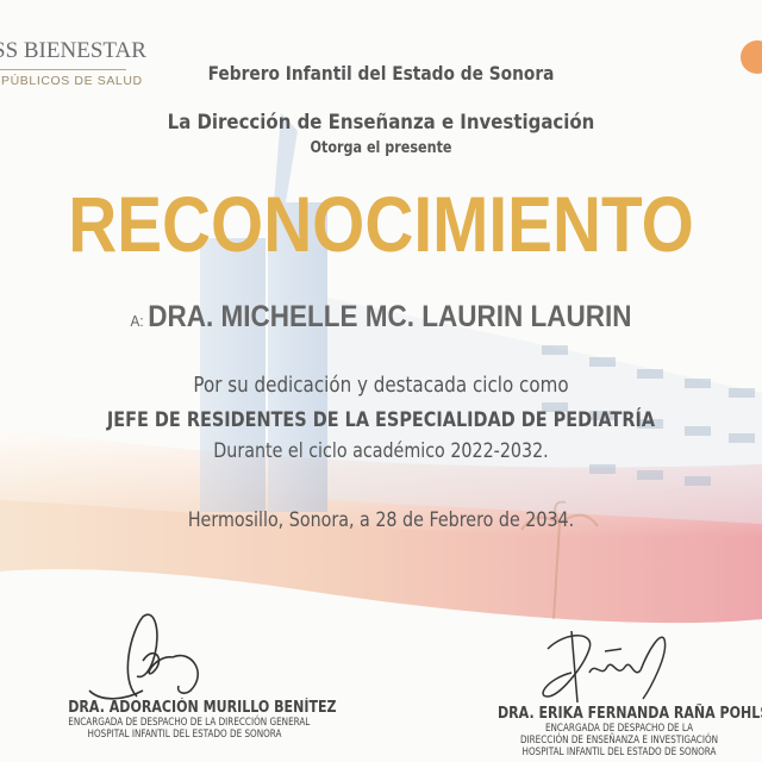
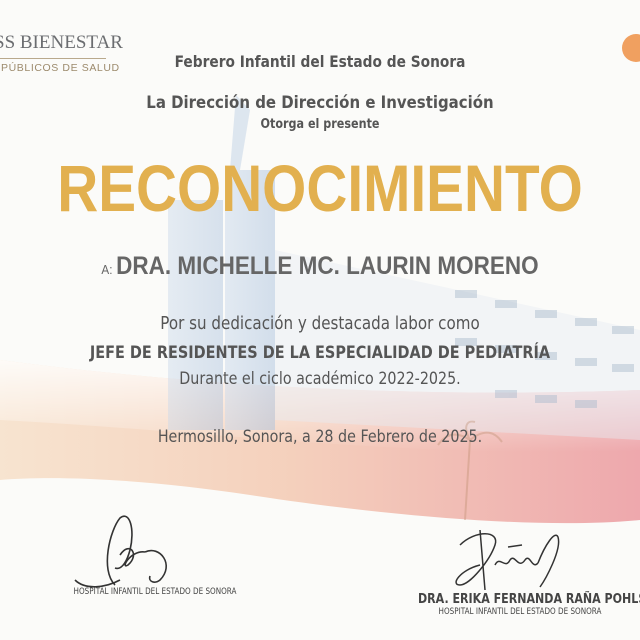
  S BIENESTAR
  PÚBLICOS DE SALU
  Febrero Infantil del Estado de Sonora
- La Dirección de Enseñanza e Investigación
+ La Dirección de Dirección e Investigación
  Otorga el presente
  RECONOCIMIENTO
- A: DRA. MICHELLE MC. LAURIN LAURIN
+ A: DRA. MICHELLE MC. LAURIN MORENO
- Por su dedicación y destacada ciclo como
+ Por su dedicación y destacada labor como
  JEFE DE RESIDENTES DE LA ESPECIALIDAD DE PEDIATRÍA
- Durante el ciclo académico 2022-2032.
+ Durante el ciclo académico 2022-2025.
- Hermosillo, Sonora, a 28 de Febrero de 2034.
+ Hermosillo, Sonora, a 28 de Febrero de 2025.
- DRA. ADORACIÓN MURILLO BENÍTEZ
- ENCARGADA DE DESPACHO DE LA DIRECCIÓN GENERAL
  HOSPITAL INFANTIL DEL ESTADO DE SONORA
  DRA. ERIKA FERNANDA RAÑA POHL
- ENCARGADA DE DESPACHO DE LA
- DIRECCIÓN DE ENSEÑANZA E INVESTIGACIÓN
  HOSPITAL INFANTIL DEL ESTADO DE SONORA
